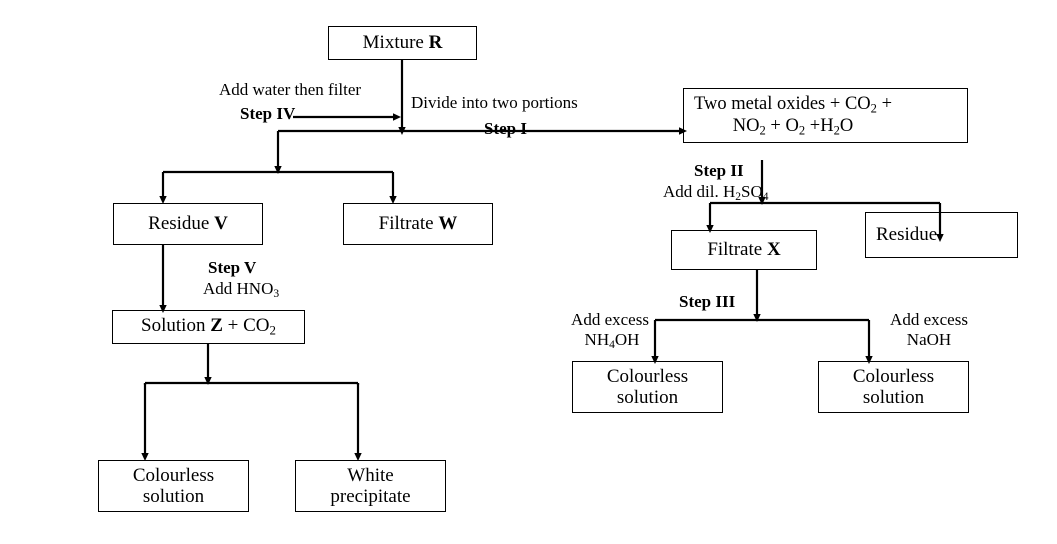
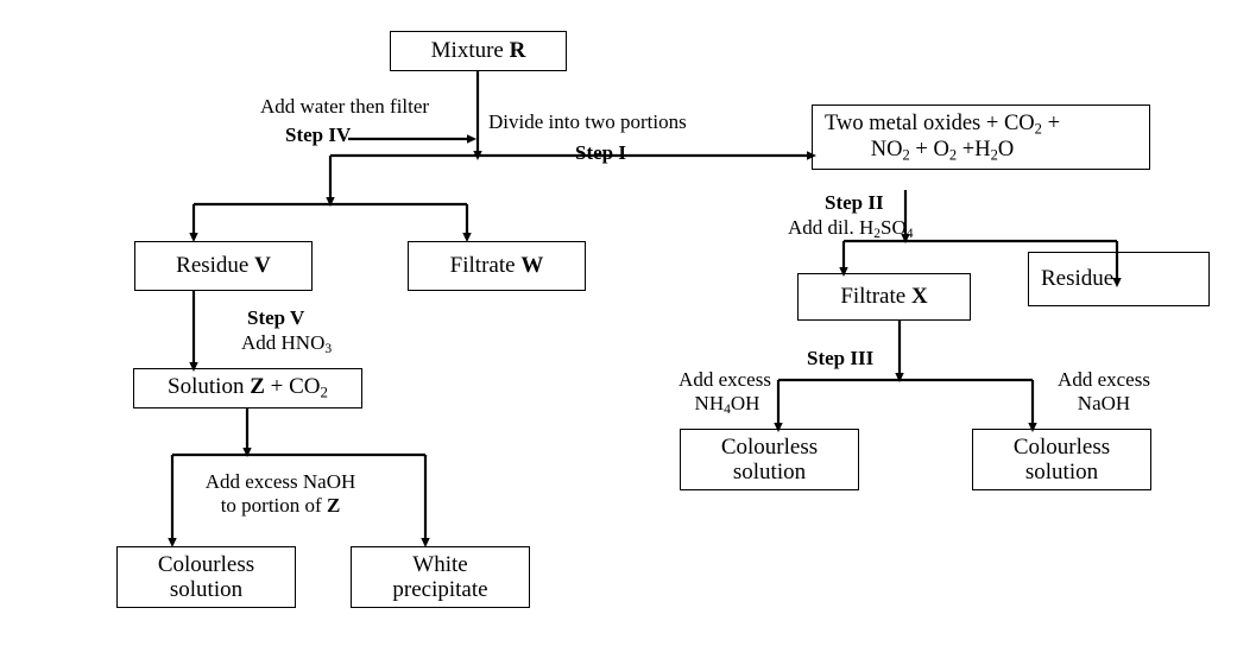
  Mixture R
  Two metal oxides + CO2 +
  NO2 + O2 +H2O
  Residue V
  Filtrate W
  Filtrate X
  Residue
  Solution Z + CO2
  Colourless
  solution
  White
  precipitate
  Colourless
  solution
  Colourless
  solution
  Add water then filter
  Step IV
  Divide into two portions
  Step I
  Step II
  Add dil. H2SO4
  Step III
  Step V
  Add HNO3
  Add excess
  NH4OH
  Add excess
  NaOH
+ Add excess NaOH
+ to portion of Z
